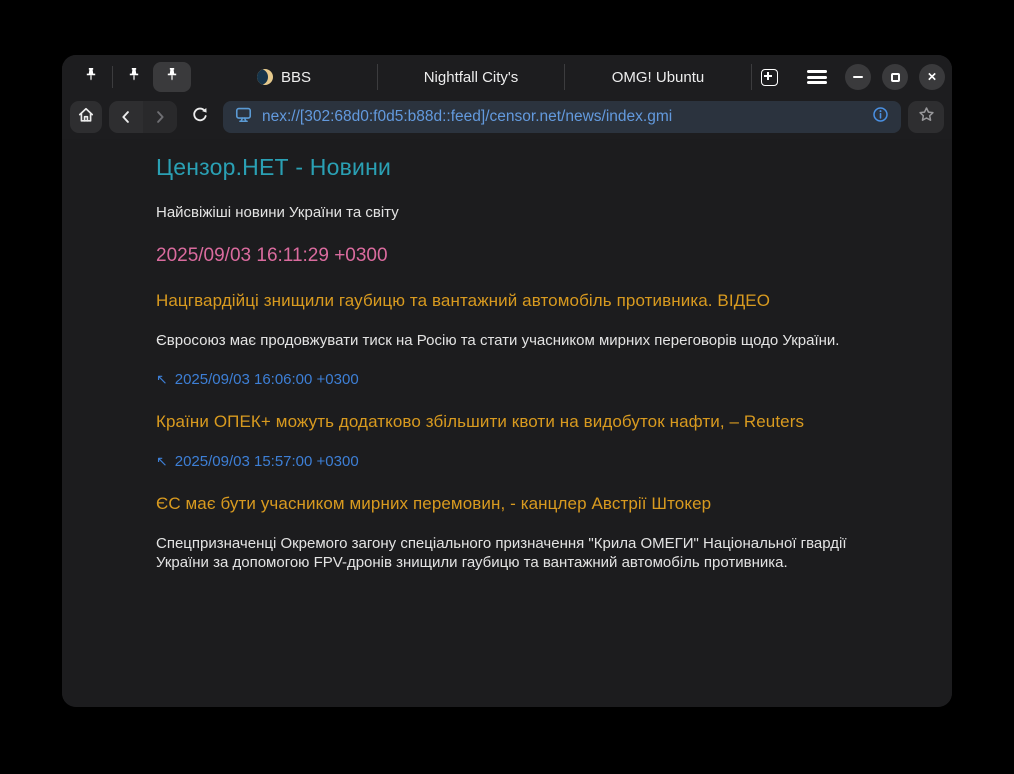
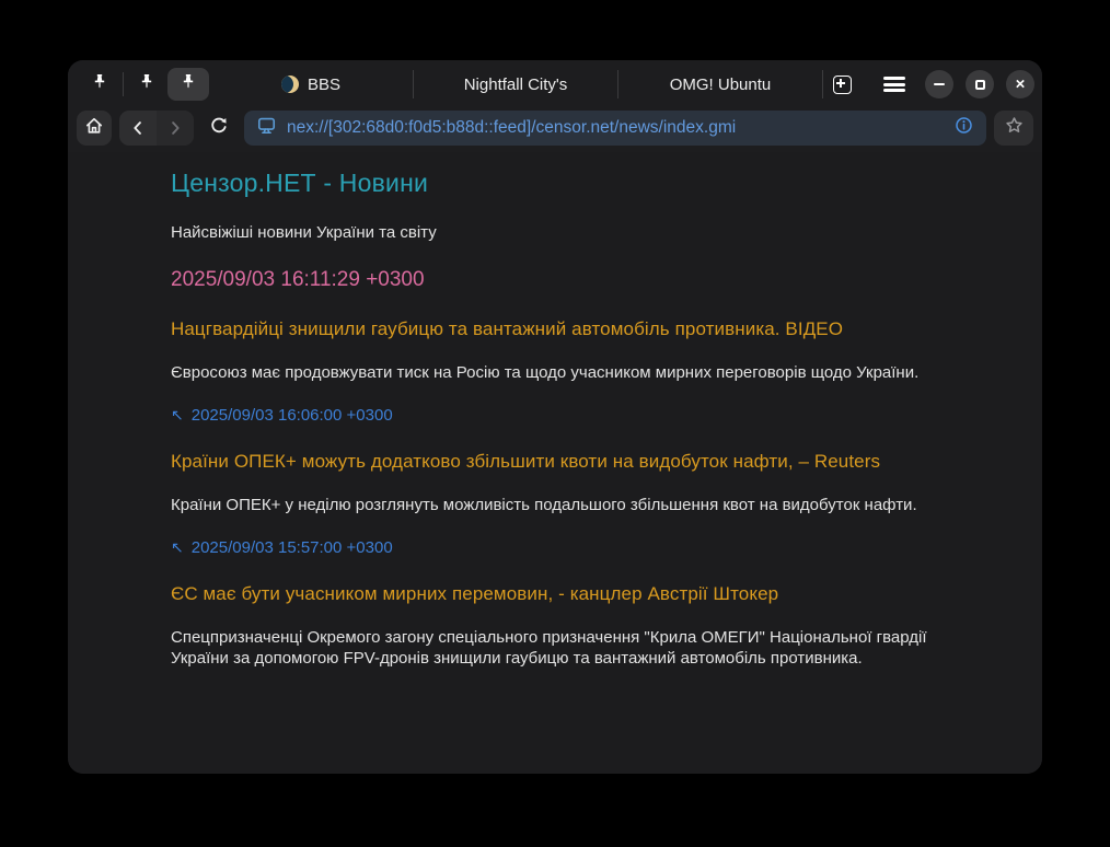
  BBS
  Nightfall City's
  OMG! Ubuntu
  ×
  nex://[302:68d0:f0d5:b88d::feed]/censor.net/news/index.gmi
  Цензор.НЕТ - Новини
  Найсвіжіші новини України та світу
  2025/09/03 16:11:29 +0300
  Нацгвардійці знищили гаубицю та вантажний автомобіль противника. ВІДЕО
- Євросоюз має продовжувати тиск на Росію та стати учасником мирних переговорів щодо України.
+ Євросоюз має продовжувати тиск на Росію та щодо учасником мирних переговорів щодо України.
  ↖ 2025/09/03 16:06:00 +0300
  Країни ОПЕК+ можуть додатково збільшити квоти на видобуток нафти, – Reuters
+ Країни ОПЕК+ у неділю розглянуть можливість подальшого збільшення квот на видобуток нафти.
  ↖ 2025/09/03 15:57:00 +0300
  ЄС має бути учасником мирних перемовин, - канцлер Австрії Штокер
  Спецпризначенці Окремого загону спеціального призначення "Крила ОМЕГИ" Національної гвардії України за допомогою FPV-дронів знищили гаубицю та вантажний автомобіль противника.
